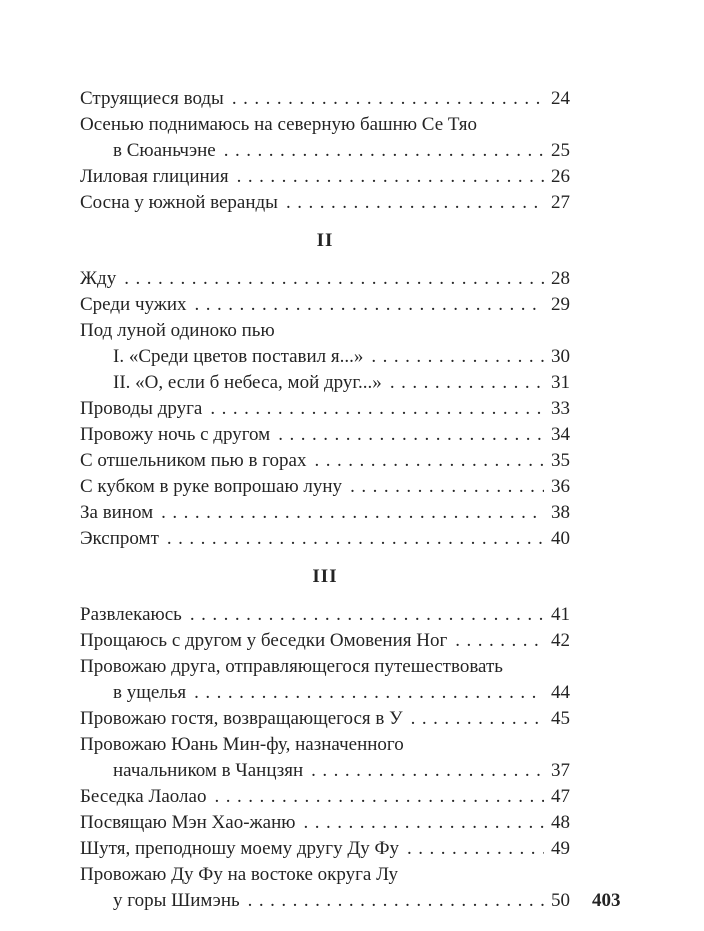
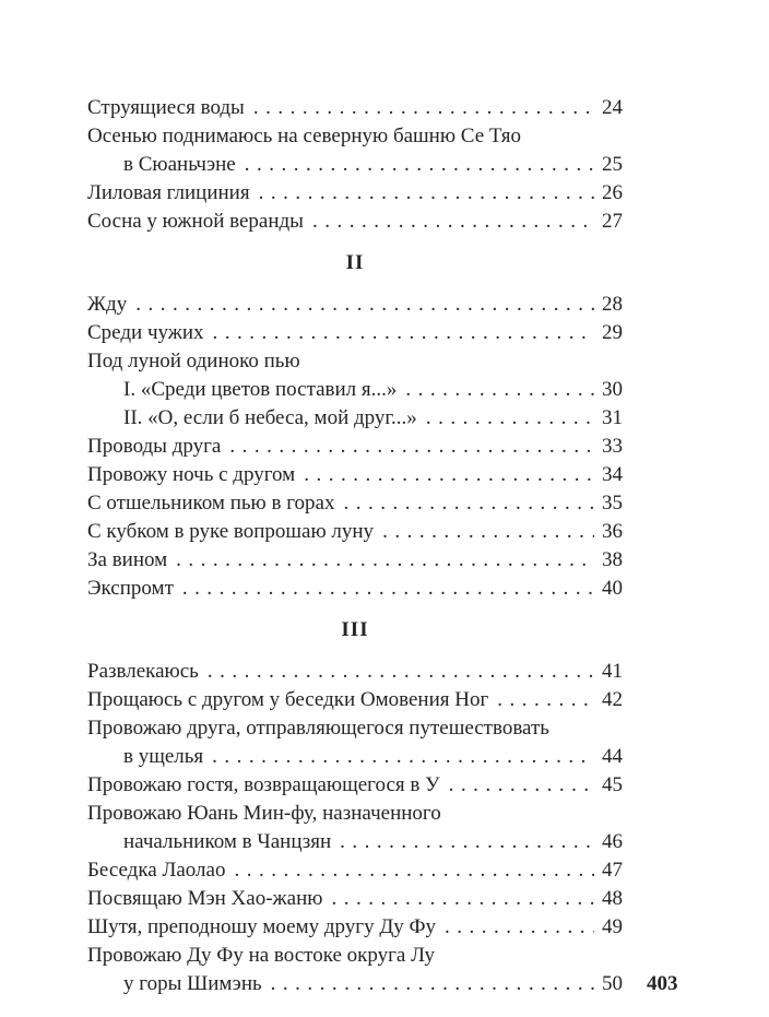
  Струящиеся воды
  24
  Осенью поднимаюсь на северную башню Се Тяо
  в Сюаньчэне
  25
  Лиловая глициния
  26
  Сосна у южной веранды
  27
  II
  Жду
  28
  Среди чужих
  29
  Под луной одиноко пью
  I. «Среди цветов поставил я...»
  30
  II. «О, если б небеса, мой друг...»
  31
  Проводы друга
  33
  Провожу ночь с другом
  34
  С отшельником пью в горах
  35
  С кубком в руке вопрошаю луну
  36
  За вином
  38
  Экспромт
  40
  III
  Развлекаюсь
  41
  Прощаюсь с другом у беседки Омовения Ног
  42
  Провожаю друга, отправляющегося путешествовать
  в ущелья
  44
  Провожаю гостя, возвращающегося в У
  45
  Провожаю Юань Мин-фу, назначенного
  начальником в Чанцзян
- 37
+ 46
  Беседка Лаолао
  47
  Посвящаю Мэн Хао-жаню
  48
  Шутя, преподношу моему другу Ду Фу
  49
  Провожаю Ду Фу на востоке округа Лу
  у горы Шимэнь
  50
  403
